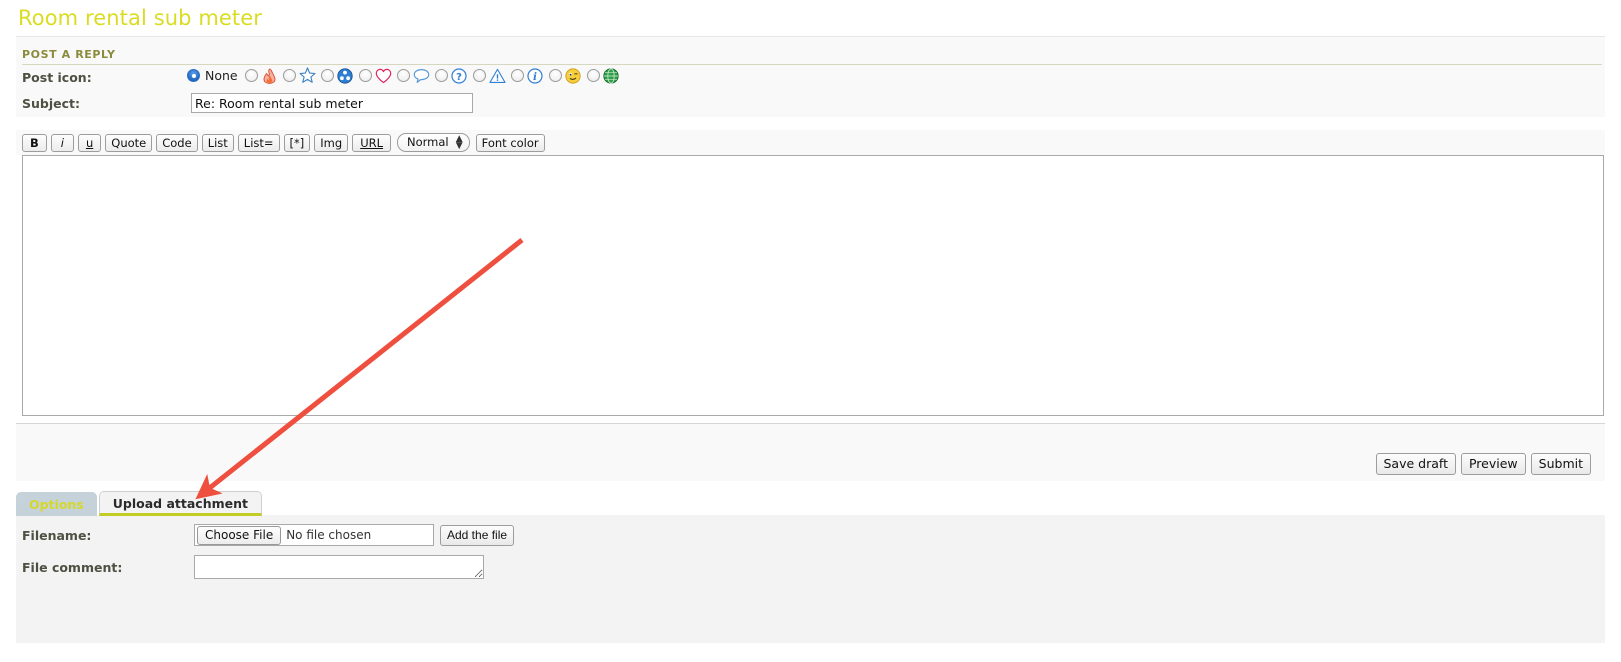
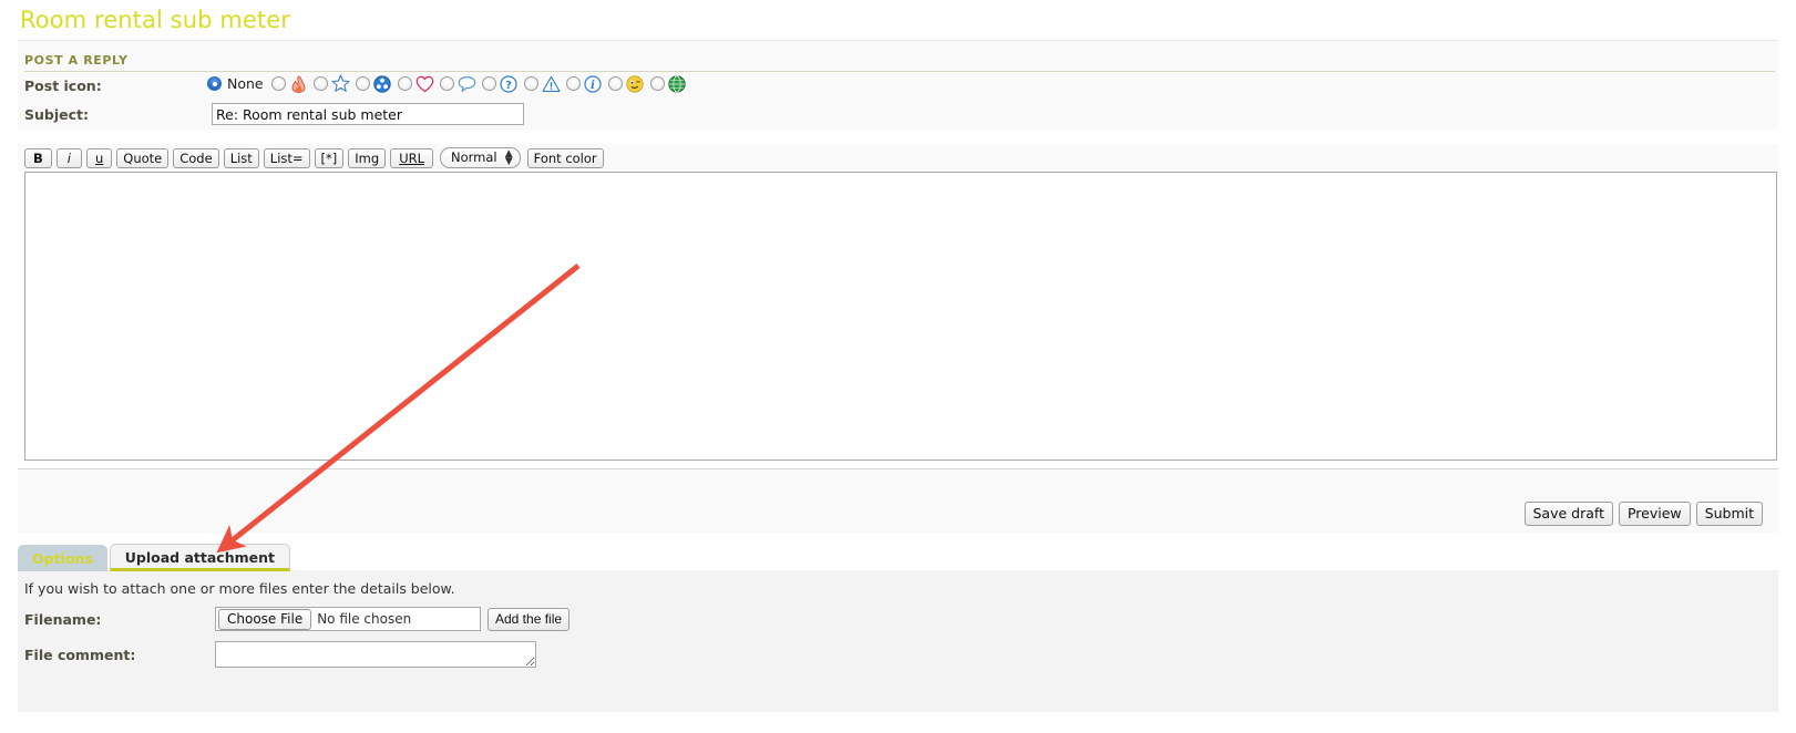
  Room rental sub meter
  POST A REPLY
  Post icon:
  None
  ?
  i
  Subject:
  Re: Room rental sub meter
  B
  i
  u
  Quote
  Code
  List
  List=
  [*]
  Img
  URL
  Normal
  ▲
  ▼
  Font color
  Save draft
  Preview
  Submit
  Options
  Upload attachment
+ If you wish to attach one or more files enter the details below.
  Filename:
  Choose File
  No file chosen
  Add the file
  File comment:
